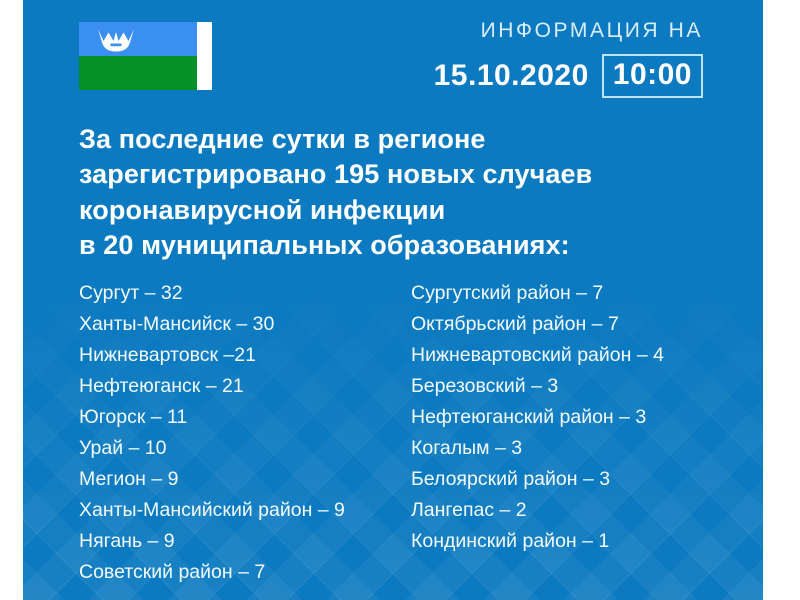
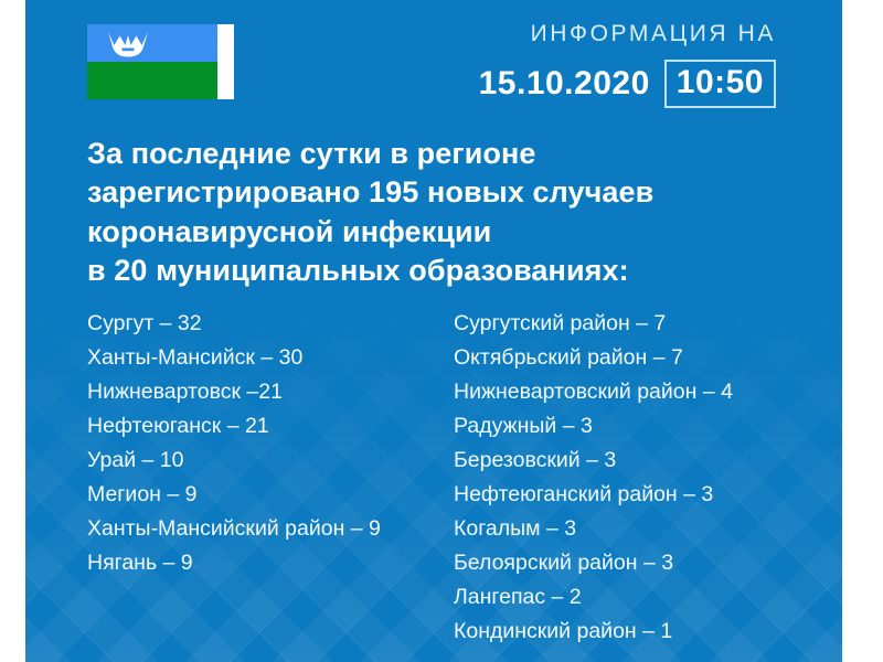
  ИНФОРМАЦИЯ НА
  15.10.2020
- 10:00
+ 10:50
  За последние сутки в регионе
  зарегистрировано 195 новых случаев
  коронавирусной инфекции
  в 20 муниципальных образованиях:
  Сургут – 32
  Ханты-Мансийск – 30
  Нижневартовск –21
  Нефтеюганск – 21
- Югорск – 11
  Урай – 10
  Мегион – 9
  Ханты-Мансийский район – 9
  Нягань – 9
- Советский район – 7
  Сургутский район – 7
  Октябрьский район – 7
  Нижневартовский район – 4
+ Радужный – 3
  Березовский – 3
  Нефтеюганский район – 3
  Когалым – 3
  Белоярский район – 3
  Лангепас – 2
  Кондинский район – 1
